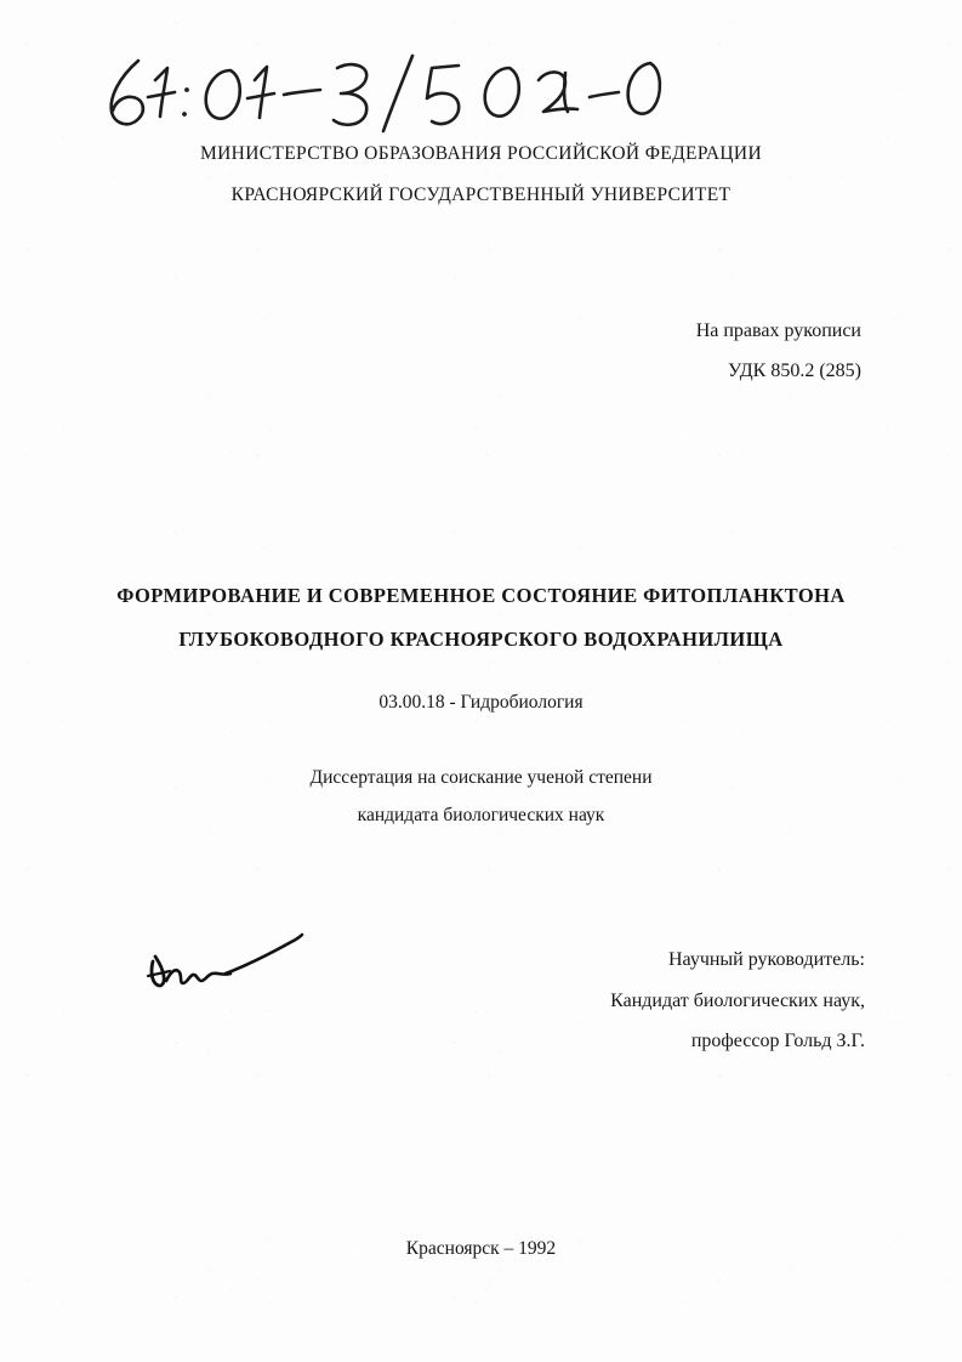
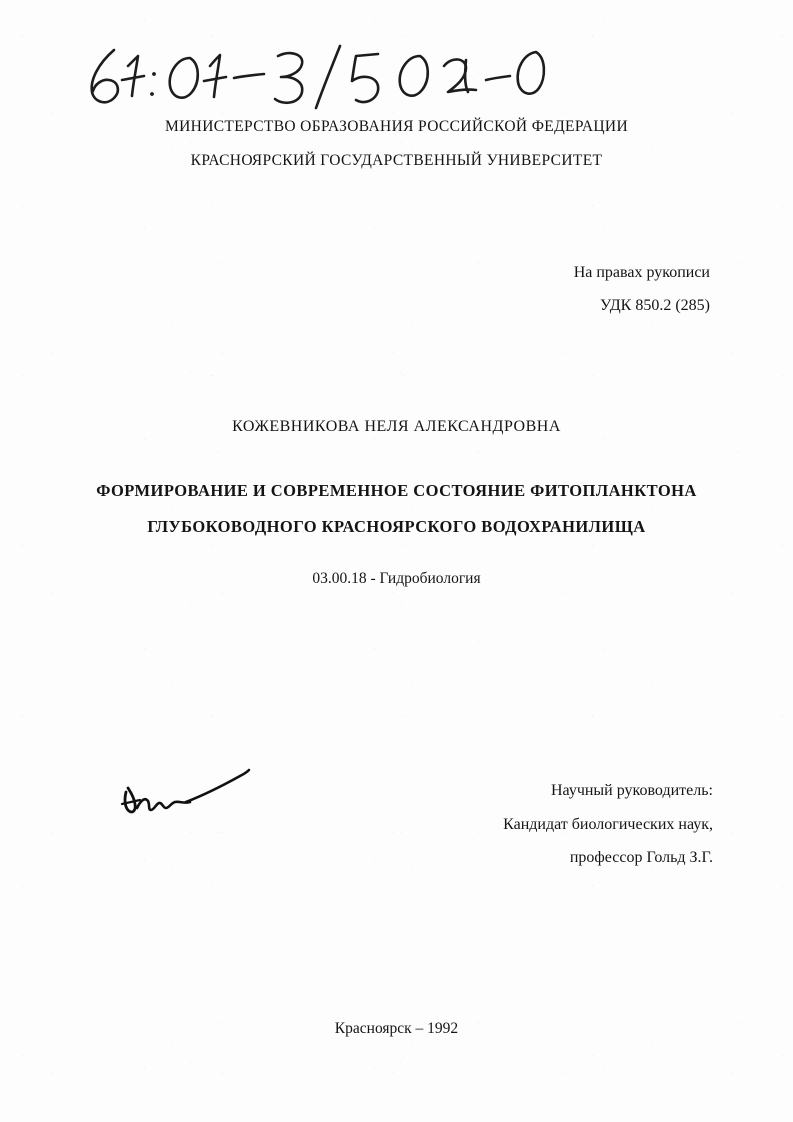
  МИНИСТЕРСТВО ОБРАЗОВАНИЯ РОССИЙСКОЙ ФЕДЕРАЦИИ
  КРАСНОЯРСКИЙ ГОСУДАРСТВЕННЫЙ УНИВЕРСИТЕТ
  На правах рукописи
  УДК 850.2 (285)
+ КОЖЕВНИКОВА НЕЛЯ АЛЕКСАНДРОВНА
  ФОРМИРОВАНИЕ И СОВРЕМЕННОЕ СОСТОЯНИЕ ФИТОПЛАНКТОНА
  ГЛУБОКОВОДНОГО КРАСНОЯРСКОГО ВОДОХРАНИЛИЩА
  03.00.18 - Гидробиология
- Диссертация на соискание ученой степени
- кандидата биологических наук
  Научный руководитель:
  Кандидат биологических наук,
  профессор Гольд З.Г.
  Красноярск – 1992
